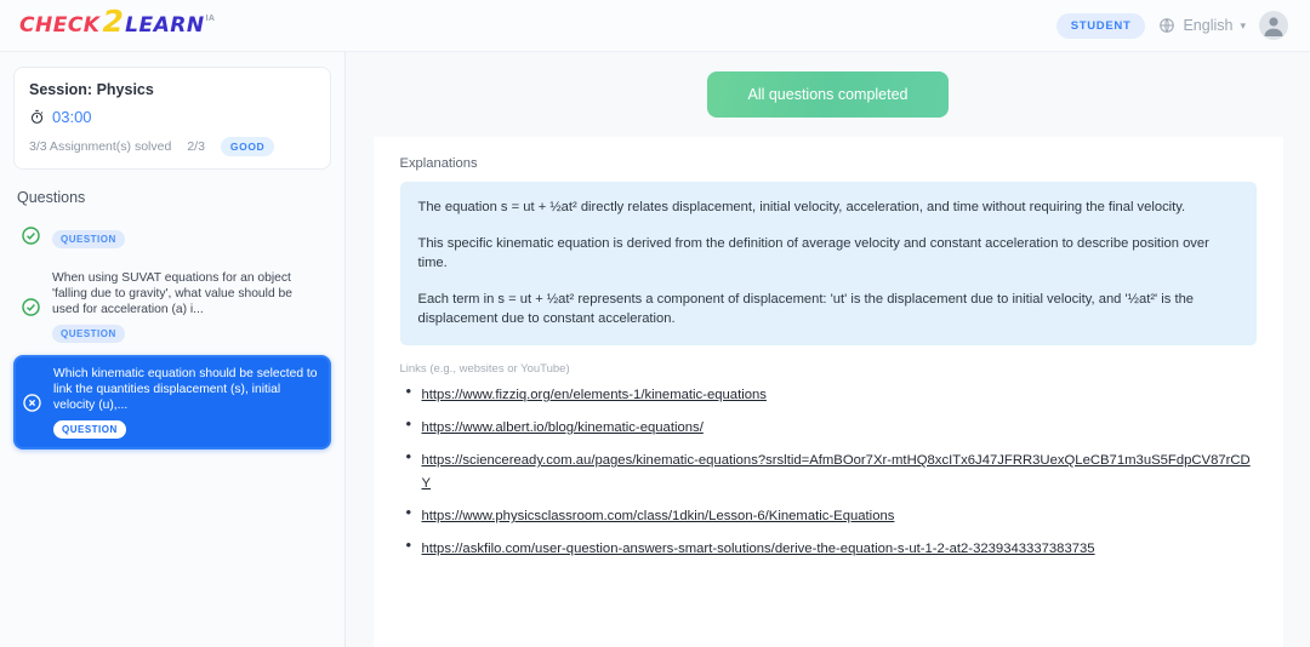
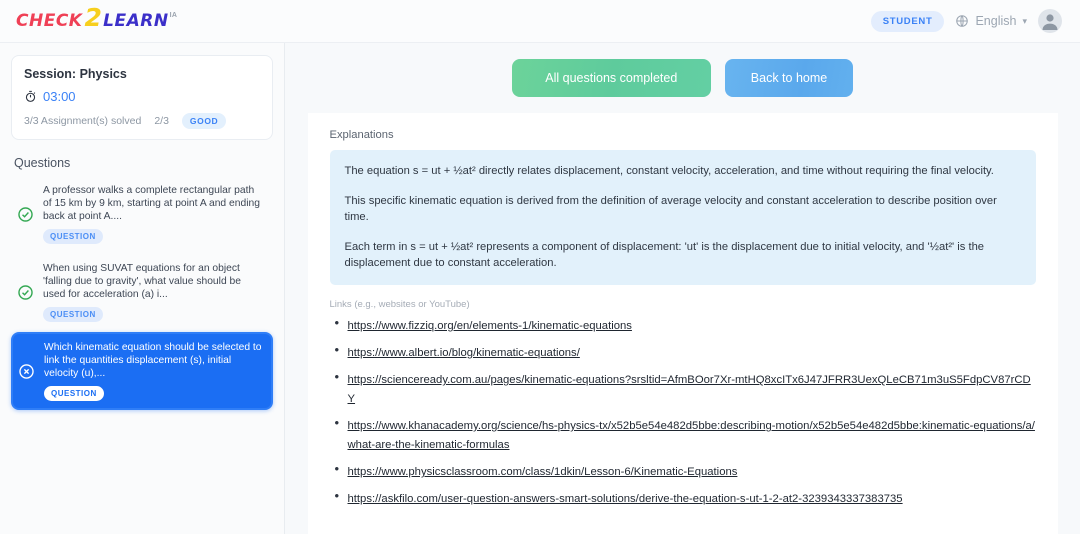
  CHECK
  2
  LEARN
  STUDENT
  English
  ▾
  Session: Physics
  03:00
  3/3 Assignment(s) solved
  2/3
  GOOD
  Questions
+ A professor walks a complete rectangular path of 15 km by 9 km, starting at point A and ending back at point A....
  QUESTION
  When using SUVAT equations for an object 'falling due to gravity', what value should be used for acceleration (a) i...
  QUESTION
  Which kinematic equation should be selected to link the quantities displacement (s), initial velocity (u),...
  QUESTION
  All questions completed
+ Back to home
  Explanations
- The equation s = ut + ½at² directly relates displacement, initial velocity, acceleration, and time without requiring the final velocity.
+ The equation s = ut + ½at² directly relates displacement, constant velocity, acceleration, and time without requiring the final velocity.
  This specific kinematic equation is derived from the definition of average velocity and constant acceleration to describe position over time.
  Each term in s = ut + ½at² represents a component of displacement: 'ut' is the displacement due to initial velocity, and '½at²' is the displacement due to constant acceleration.
  Links (e.g., websites or YouTube)
  https://www.fizziq.org/en/elements-1/kinematic-equations
  https://www.albert.io/blog/kinematic-equations/
  https://scienceready.com.au/pages/kinematic-equations?srsltid=AfmBOor7Xr-mtHQ8xcITx6J47JFRR3UexQLeCB71m3uS5FdpCV87rCDY
+ https://www.khanacademy.org/science/hs-physics-tx/x52b5e54e482d5bbe:describing-motion/x52b5e54e482d5bbe:kinematic-equations/a/what-are-the-kinematic-formulas
  https://www.physicsclassroom.com/class/1dkin/Lesson-6/Kinematic-Equations
  https://askfilo.com/user-question-answers-smart-solutions/derive-the-equation-s-ut-1-2-at2-3239343337383735
